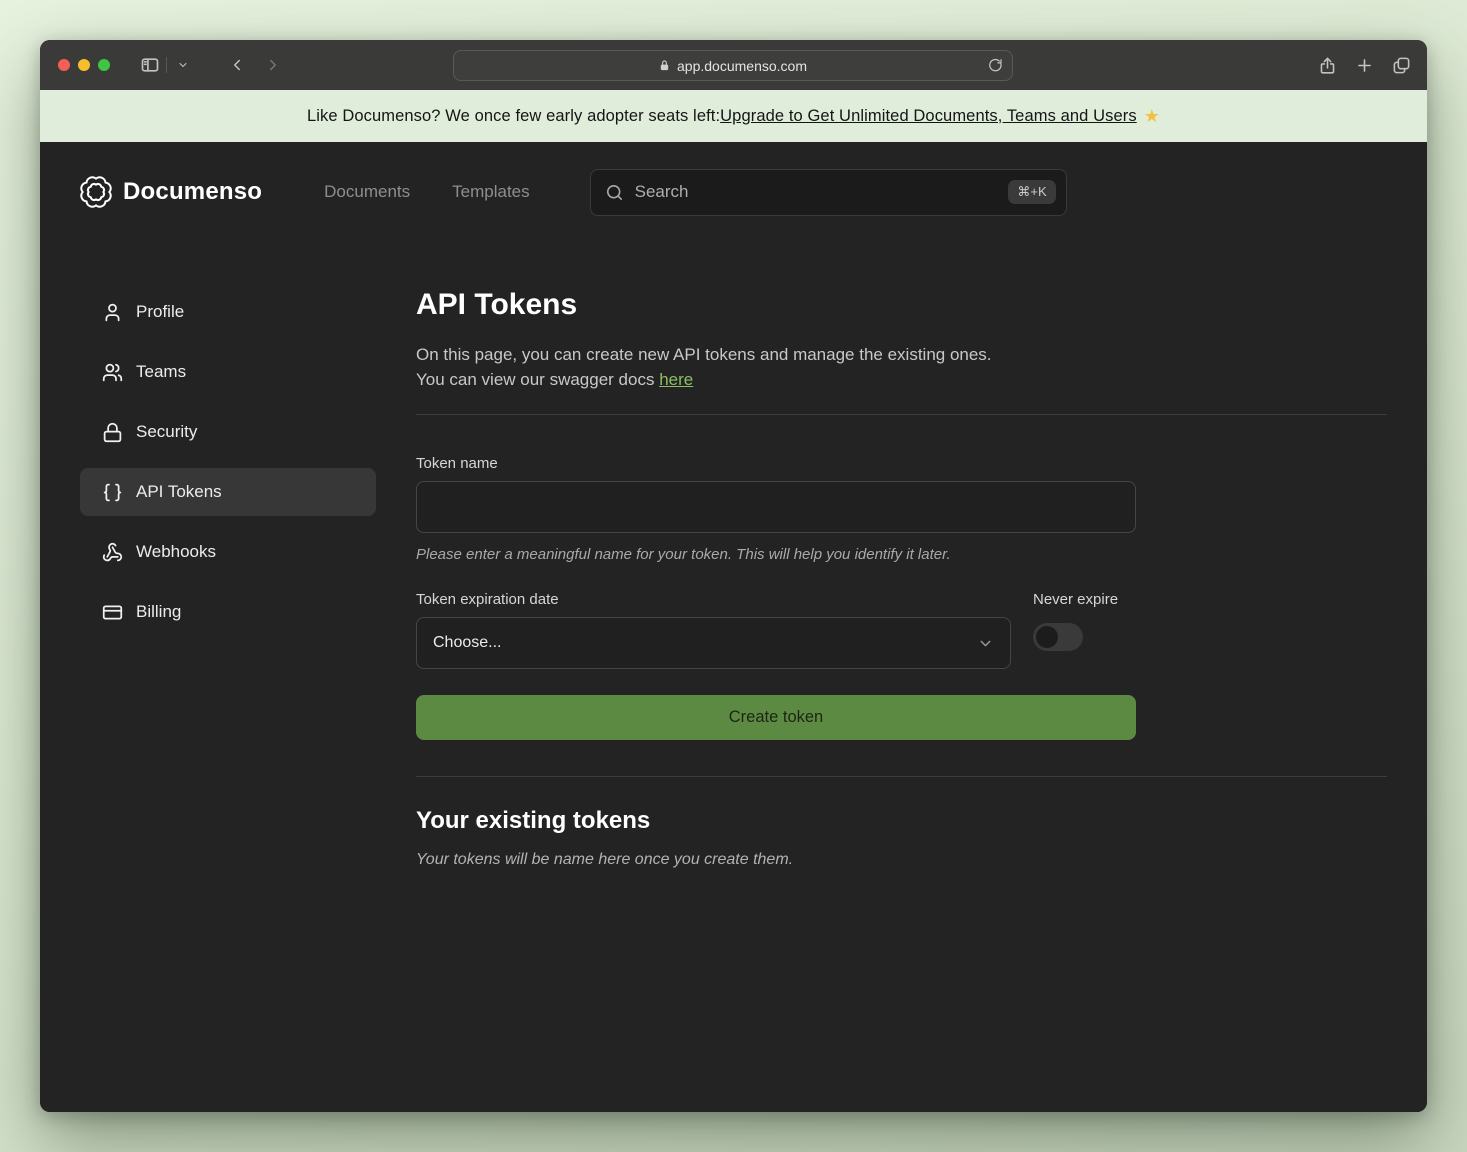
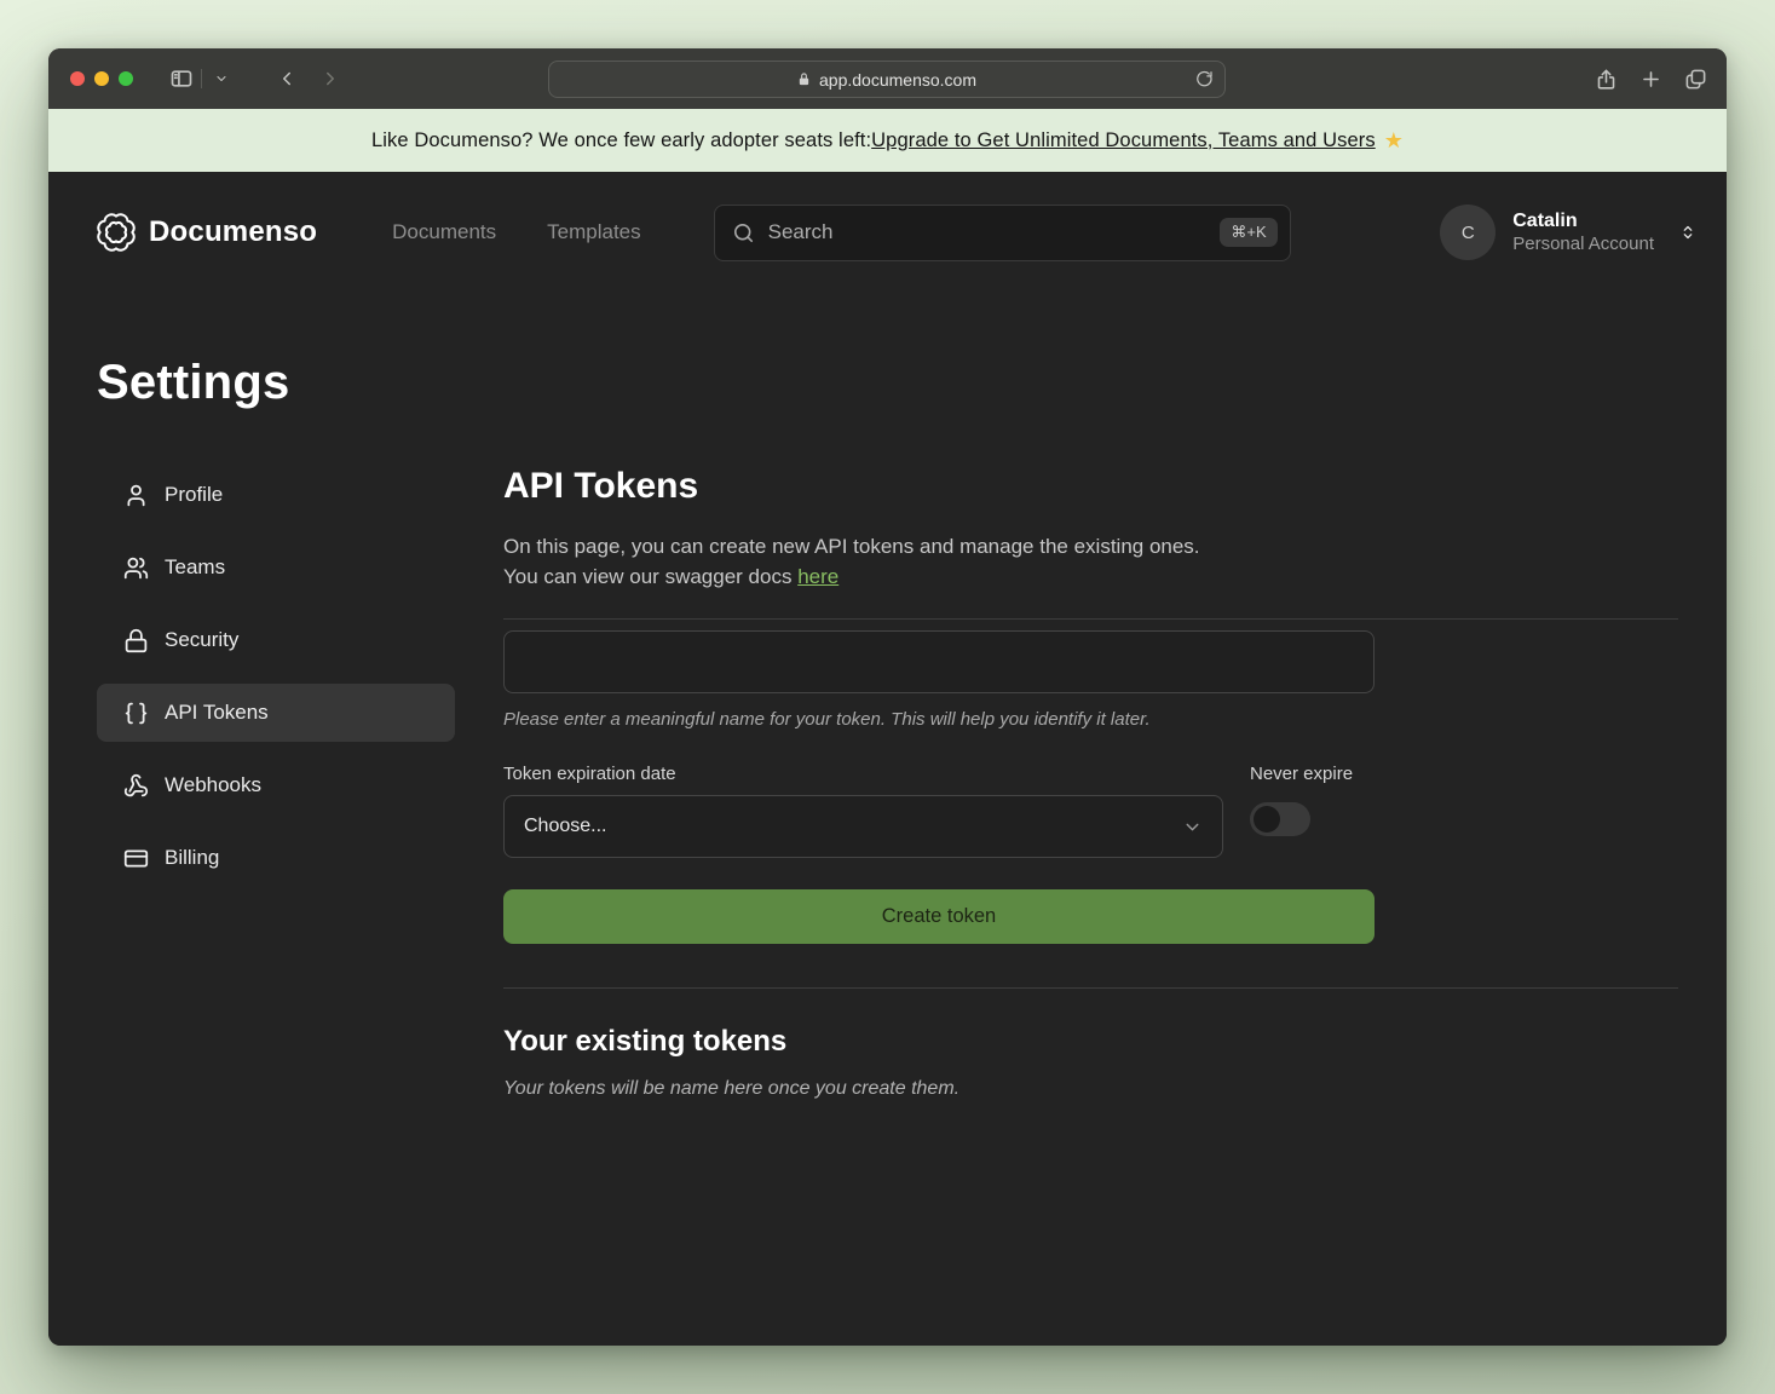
  app.documenso.com
  Like Documenso? We once few early adopter seats left:
  Upgrade to Get Unlimited Documents, Teams and Users
  ★
  Documenso
  Documents
  Templates
  Search
  ⌘+K
+ C
+ Catalin
+ Personal Account
+ Settings
  Profile
  Teams
  Security
  API Tokens
  Webhooks
  Billing
  API Tokens
  On this page, you can create new API tokens and manage the existing ones.
  You can view our swagger docs here
- Token name
  Please enter a meaningful name for your token. This will help you identify it later.
  Token expiration date
  Choose...
  Never expire
  Create token
  Your existing tokens
  Your tokens will be name here once you create them.
